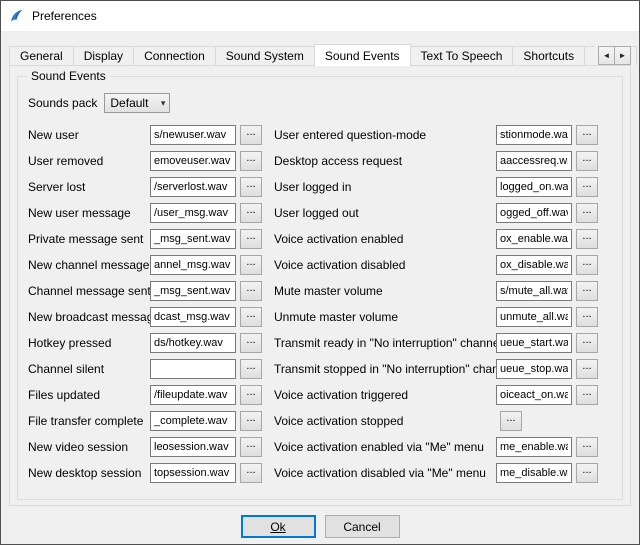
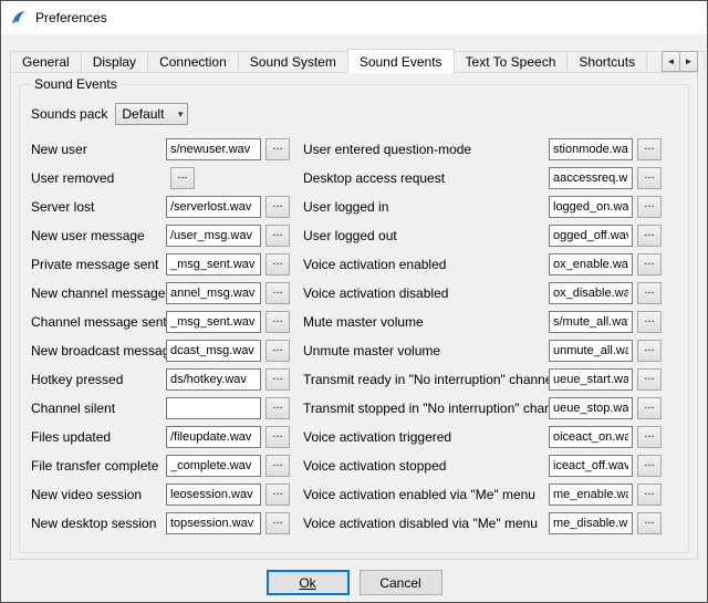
  Preferences
  General
  Display
  Connection
  Sound System
  Sound Events
  Text To Speech
  Shortcuts
  ◄
  ►
  Sound Events
  Sounds pack
  Default
  ▾
  New user
  s/newuser.wav
  ...
  User removed
- emoveuser.wav
  ...
  Server lost
  /serverlost.wav
  ...
  New user message
  /user_msg.wav
  ...
  Private message sent
  _msg_sent.wav
  ...
  New channel message
  annel_msg.wav
  ...
  Channel message sen
  _msg_sent.wav
  ...
  New broadcast messa
  dcast_msg.wav
  ...
  Hotkey pressed
  ds/hotkey.wav
  ...
  Channel silent
  ...
  Files updated
  /fileupdate.wav
  ...
  File transfer complete
  _complete.wav
  ...
  New video session
  leosession.wav
  ...
  New desktop session
  topsession.wav
  ...
  User entered question-mode
  stionmode.wa
  ...
  Desktop access request
  aaccessreq.w
  ...
  User logged in
  logged_on.wa
  ...
  User logged out
  ogged_off.wa
  ...
  Voice activation enabled
  ox_enable.wa
  ...
  Voice activation disabled
  ox_disable.wa
  ...
  Mute master volume
  s/mute_all.wa
  ...
  Unmute master volume
  unmute_all.wa
  ...
  Transmit ready in "No interruption" chann
  ueue_start.wa
  ...
  Transmit stopped in "No interruption" cha
  ueue_stop.wa
  ...
  Voice activation triggered
  oiceact_on.wa
  ...
  Voice activation stopped
+ iceact_off.wav
  ...
  Voice activation enabled via "Me" menu
  me_enable.w
  ...
  Voice activation disabled via "Me" menu
  me_disable.w
  ...
  Ok
  Cancel
